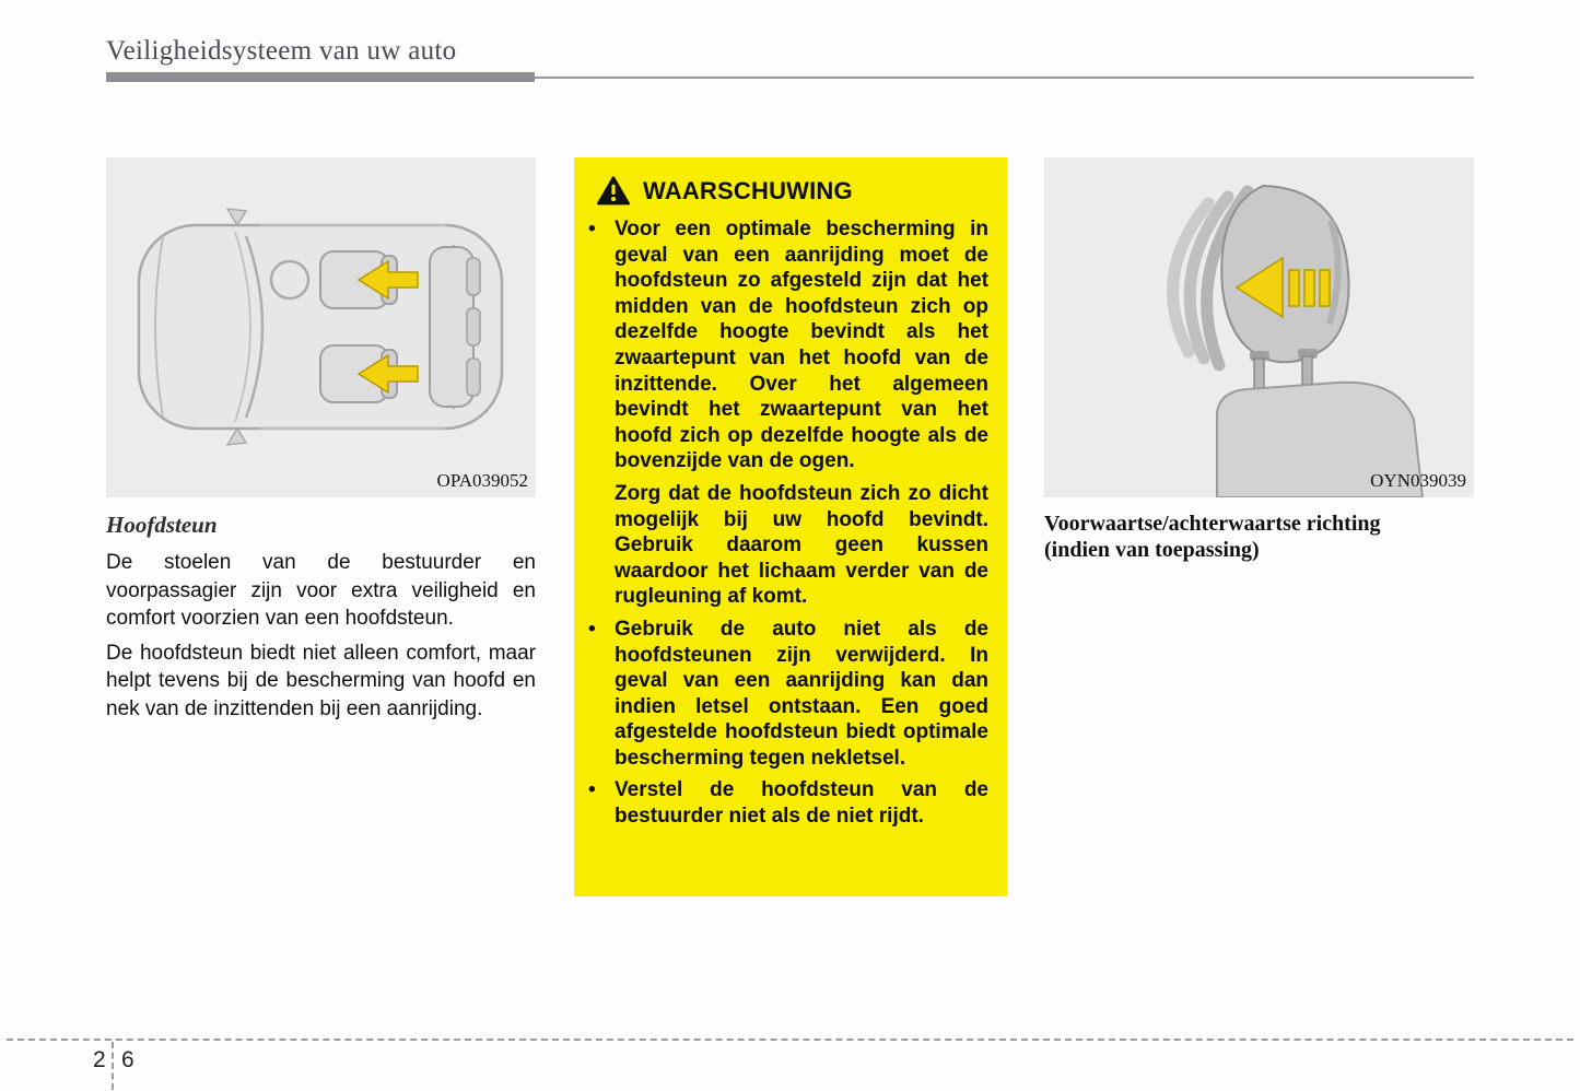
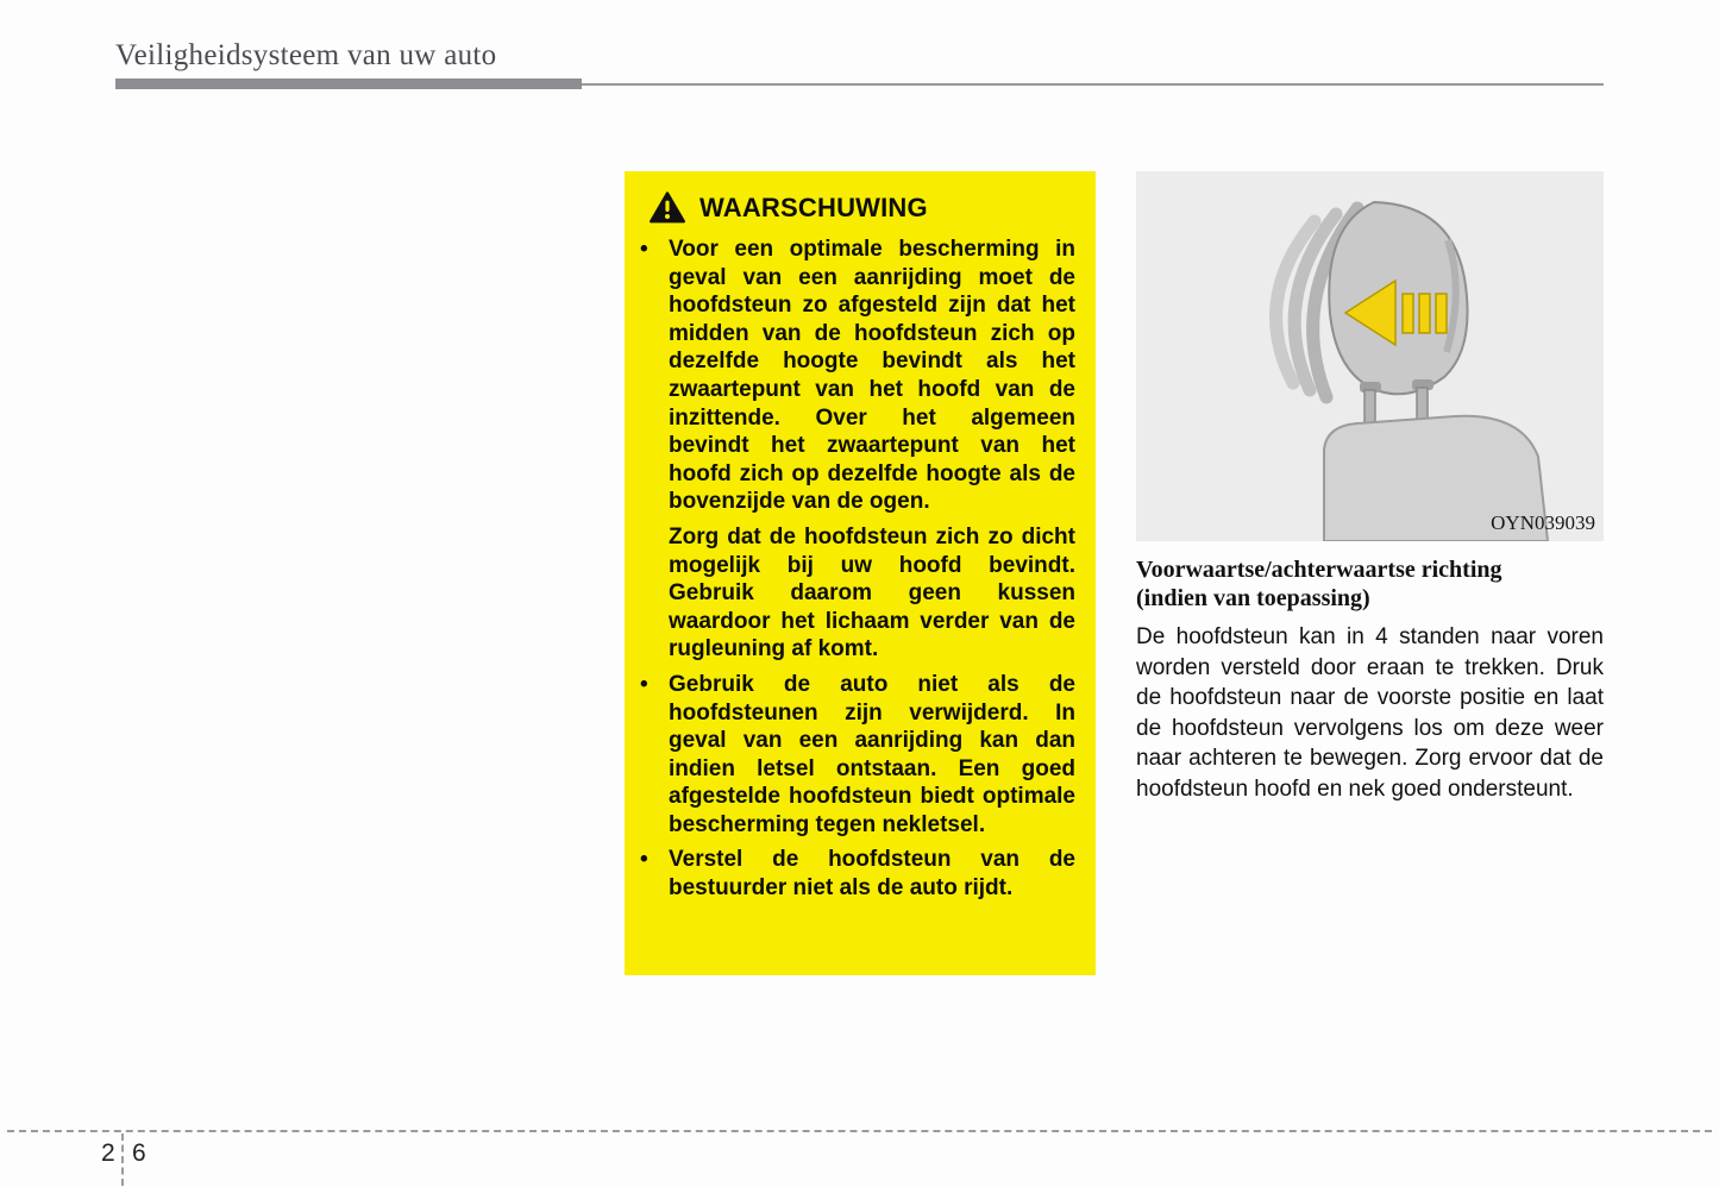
  Veiligheidsysteem van uw auto
- OPA039052
- Hoofdsteun
- De stoelen van de bestuurder en voorpassagier zijn voor extra veiligheid en comfort voorzien van een hoofdsteun.
- De hoofdsteun biedt niet alleen comfort, maar helpt tevens bij de bescherming van hoofd en nek van de inzittenden bij een aanrijding.
  WAARSCHUWING
  •
  Voor een optimale bescherming in geval van een aanrijding moet de hoofdsteun zo afgesteld zijn dat het midden van de hoofdsteun zich op dezelfde hoogte bevindt als het zwaartepunt van het hoofd van de inzittende. Over het algemeen bevindt het zwaartepunt van het hoofd zich op dezelfde hoogte als de bovenzijde van de ogen.
  Zorg dat de hoofdsteun zich zo dicht mogelijk bij uw hoofd bevindt. Gebruik daarom geen kussen waardoor het lichaam verder van de rugleuning af komt.
  •
  Gebruik de auto niet als de hoofdsteunen zijn verwijderd. In geval van een aanrijding kan dan indien letsel ontstaan. Een goed afgestelde hoofdsteun biedt optimale bescherming tegen nekletsel.
  •
- Verstel de hoofdsteun van de bestuurder niet als de niet rijdt.
+ Verstel de hoofdsteun van de bestuurder niet als de auto rijdt.
  OYN039039
  Voorwaartse/achterwaartse richting (indien van toepassing)
+ De hoofdsteun kan in 4 standen naar voren worden versteld door eraan te trekken. Druk de hoofdsteun naar de voorste positie en laat de hoofdsteun vervolgens los om deze weer naar achteren te bewegen. Zorg ervoor dat de hoofdsteun hoofd en nek goed ondersteunt.
  2
  6
